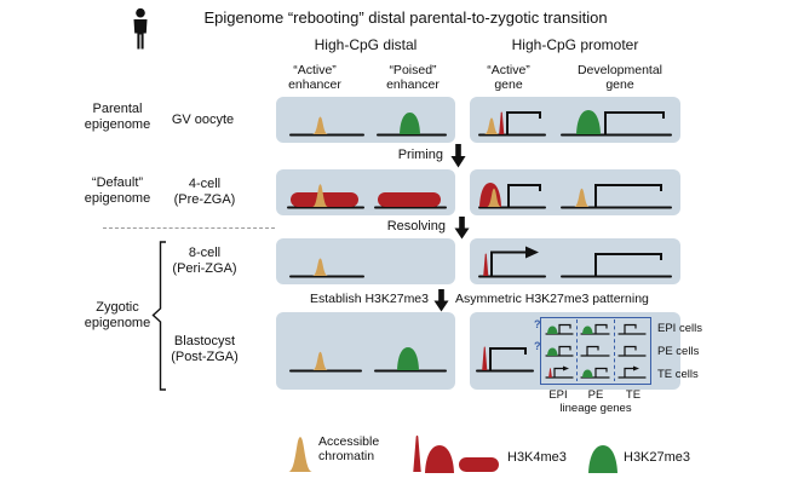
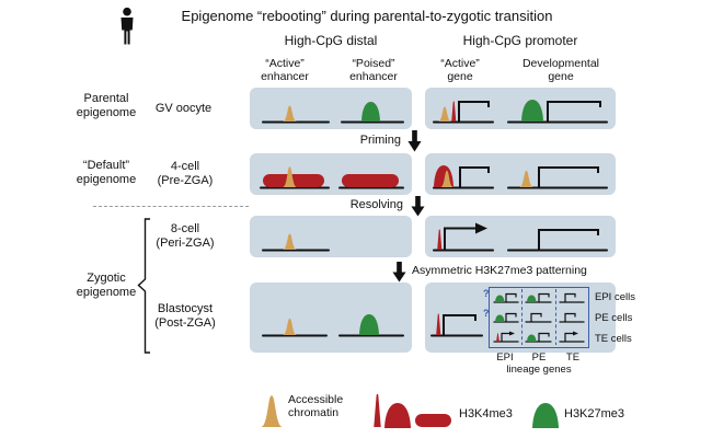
- Epigenome “rebooting” distal parental-to-zygotic transition
+ Epigenome “rebooting” during parental-to-zygotic transition
  High-CpG distal
  High-CpG promoter
  “Active”
  enhancer
  “Poised”
  enhancer
  “Active”
  gene
  Developmental
  gene
  Parental
  epigenome
  GV oocyte
  “Default”
  epigenome
  4-cell
  (Pre-ZGA)
  Zygotic
  epigenome
  8-cell
  (Peri-ZGA)
  Blastocyst
  (Post-ZGA)
  Priming
  Resolving
- Establish H3K27me3
  Asymmetric H3K27me3 patterning
  ?
  ?
  EPI cells
  PE cells
  TE cells
  EPI
  PE
  TE
  lineage genes
  Accessible
  chromatin
  H3K4me3
  H3K27me3
